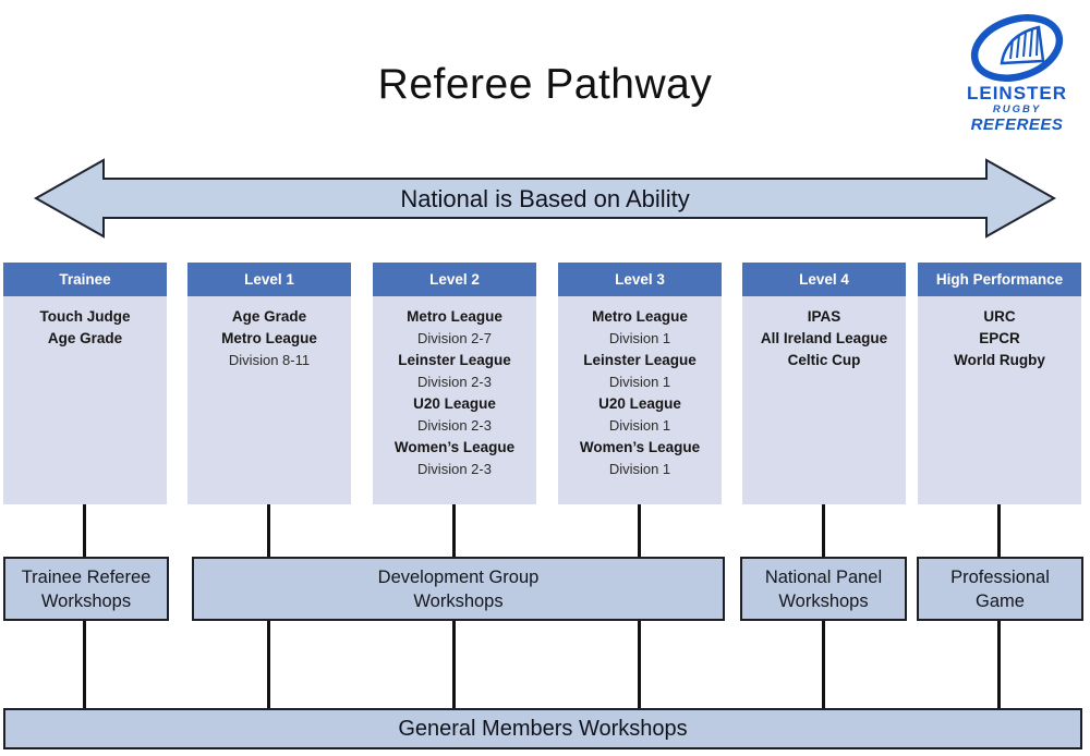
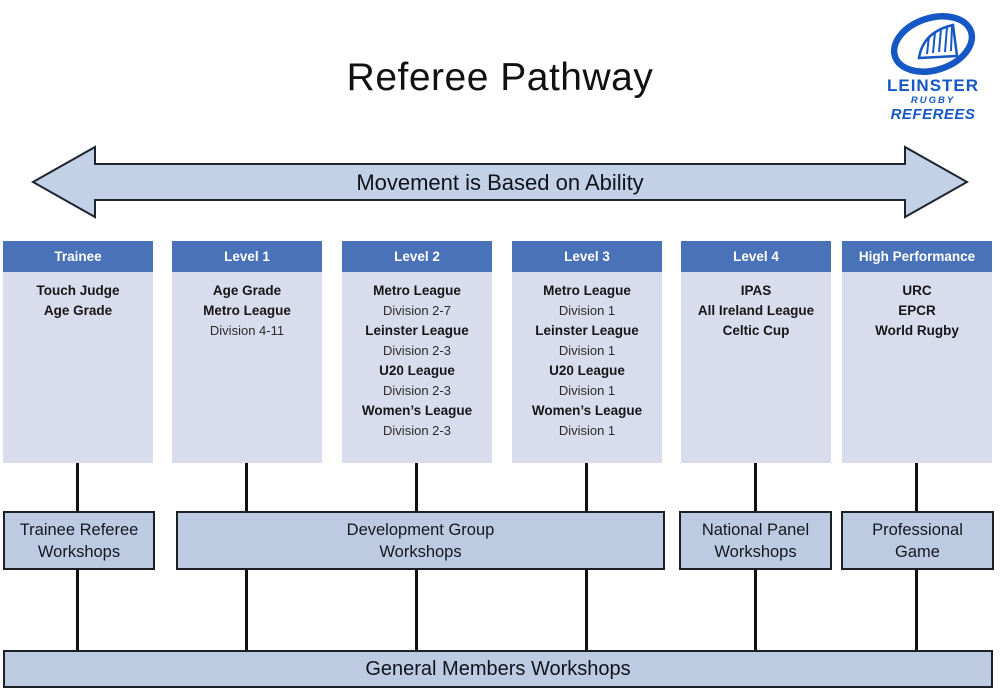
  Referee Pathway
  LEINSTER
  RUGBY
  REFEREES
- National is Based on Ability
+ Movement is Based on Ability
  Trainee
  Touch Judge
  Age Grade
  Level 1
  Age Grade
  Metro League
- Division 8-11
+ Division 4-11
  Level 2
  Metro League
  Division 2-7
  Leinster League
  Division 2-3
  U20 League
  Division 2-3
  Women’s League
  Division 2-3
  Level 3
  Metro League
  Division 1
  Leinster League
  Division 1
  U20 League
  Division 1
  Women’s League
  Division 1
  Level 4
  IPAS
  All Ireland League
  Celtic Cup
  High Performance
  URC
  EPCR
  World Rugby
  Trainee Referee
  Workshops
  Development Group
  Workshops
  National Panel
  Workshops
  Professional
  Game
  General Members Workshops
